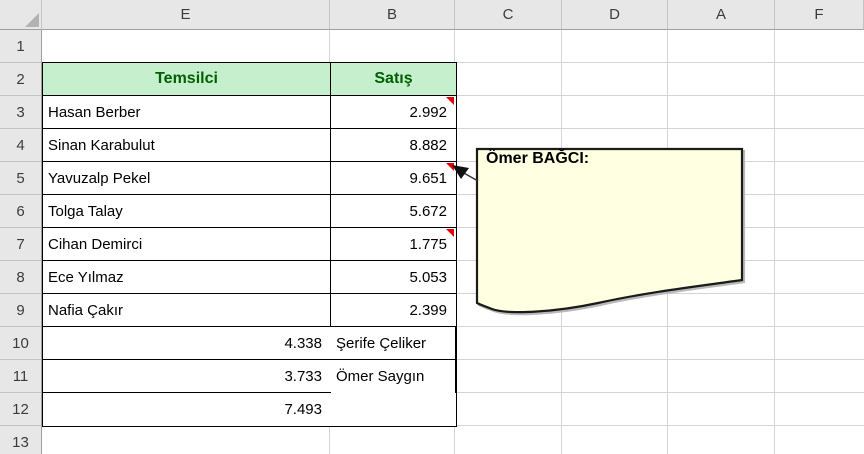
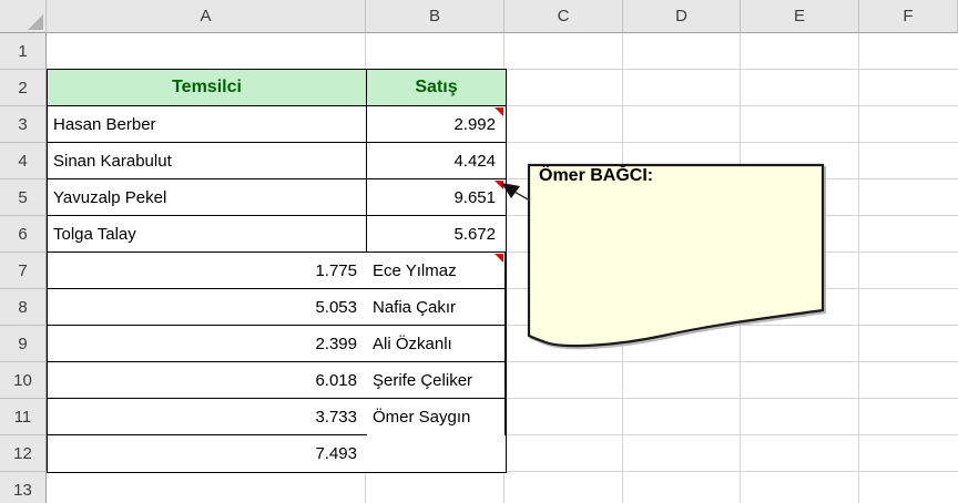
- E
+ A
  B
  C
  D
- A
+ E
  F
  1
  2
  3
  4
  5
  6
  7
  8
  9
  10
  11
  12
  13
  Temsilci
  Satış
  Hasan Berber
  2.992
  Sinan Karabulut
- 8.882
+ 4.424
  Yavuzalp Pekel
  9.651
  Tolga Talay
  5.672
- Cihan Demirci
  1.775
  Ece Yılmaz
  5.053
  Nafia Çakır
  2.399
+ Ali Özkanlı
- 4.338
+ 6.018
  Şerife Çeliker
  3.733
  Ömer Saygın
  7.493
  Ömer BAĞCI:
